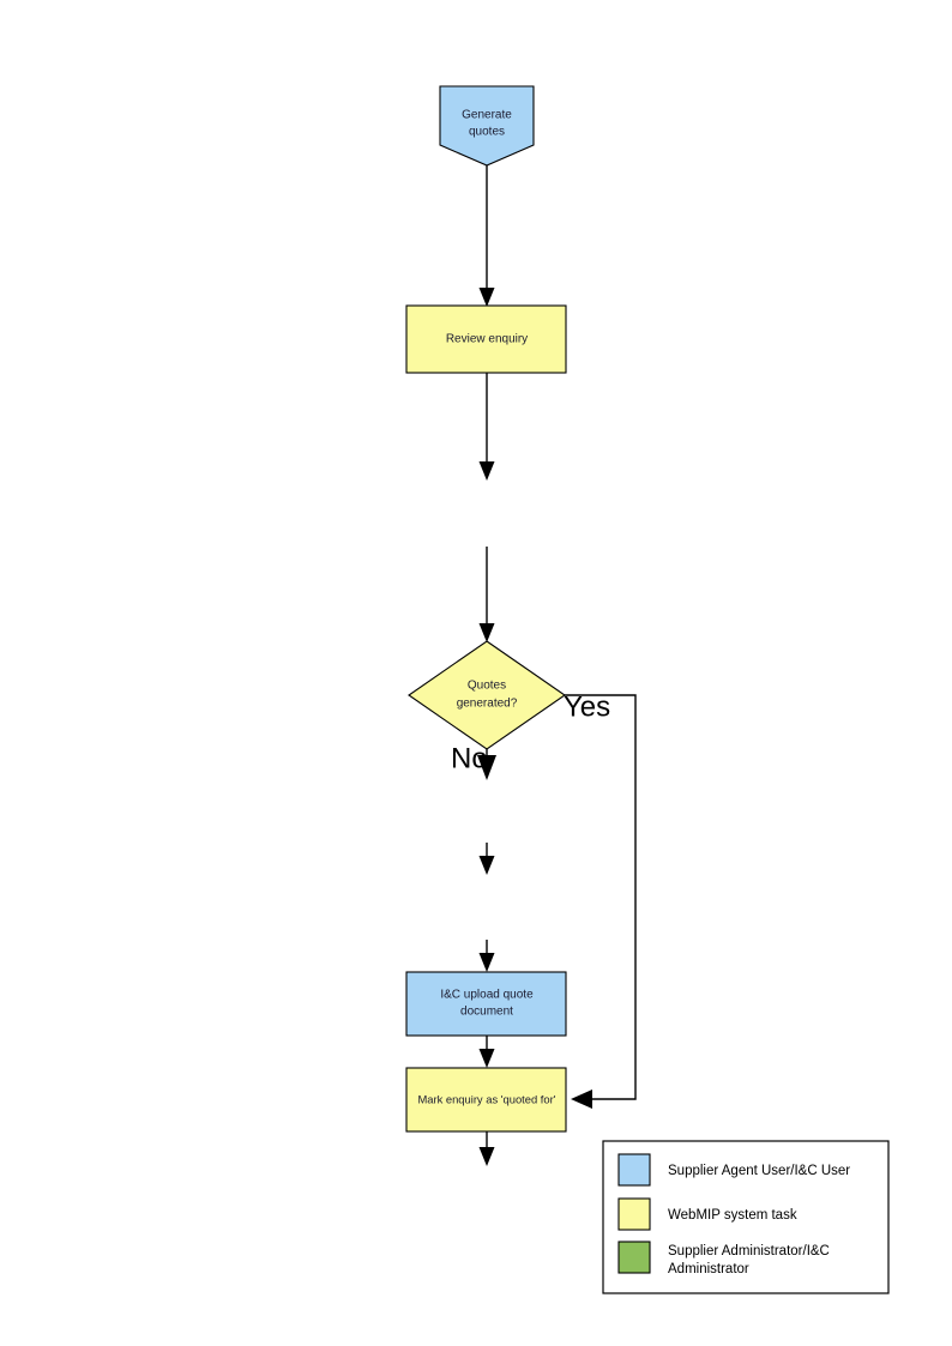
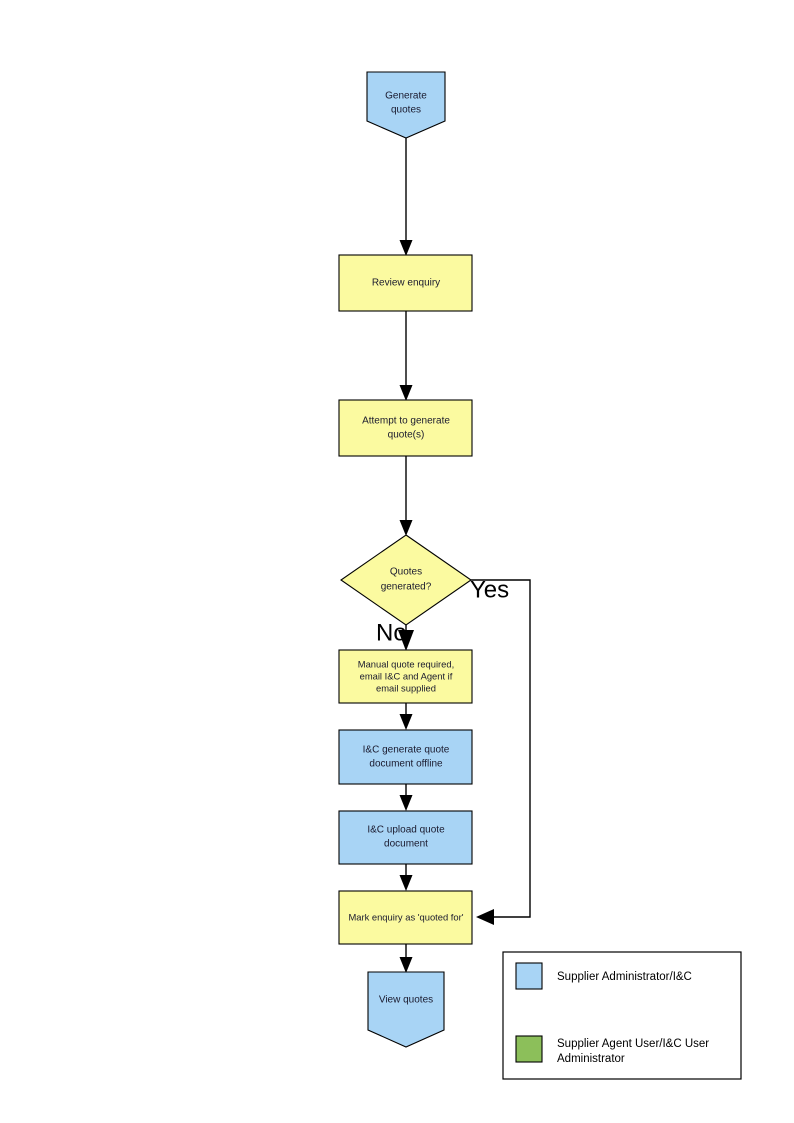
  Generate
  quotes
  Review enquiry
+ Attempt to generate
+ quote(s)
  Quotes
  generated?
  Yes
  No
+ Manual quote required,
+ email I&C and Agent if
+ email supplied
+ I&C generate quote
+ document offline
  I&C upload quote
  document
  Mark enquiry as 'quoted for'
+ View quotes
- Supplier Agent User/I&C User
+ Supplier Administrator/I&C
- WebMIP system task
- Supplier Administrator/I&C
+ Supplier Agent User/I&C User
  Administrator
